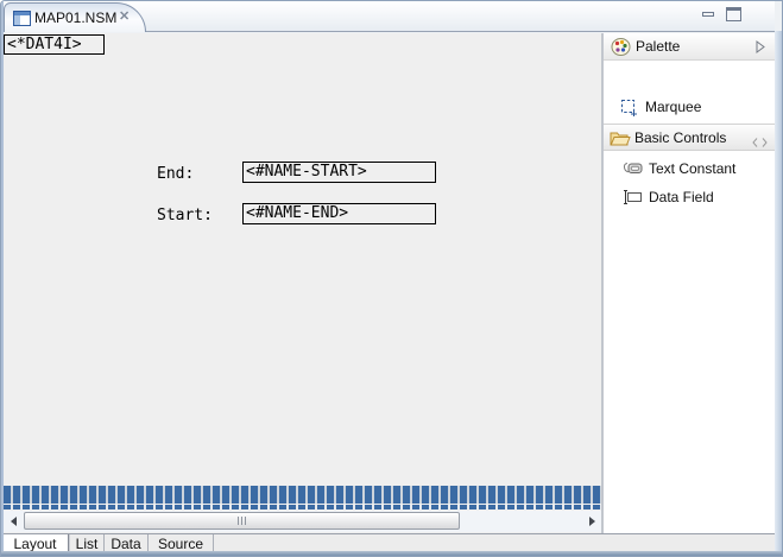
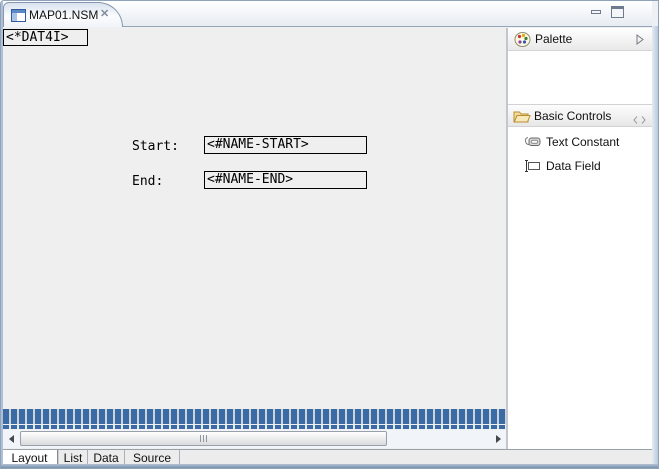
  MAP01.NSM
  ✕
  <*DAT4I>
- End:
+ Start:
  <#NAME-START>
- Start:
+ End:
  <#NAME-END>
  Palette
- Marquee
  Basic Controls
  Text Constant
  Data Field
  Layout
  List
  Data
  Source
